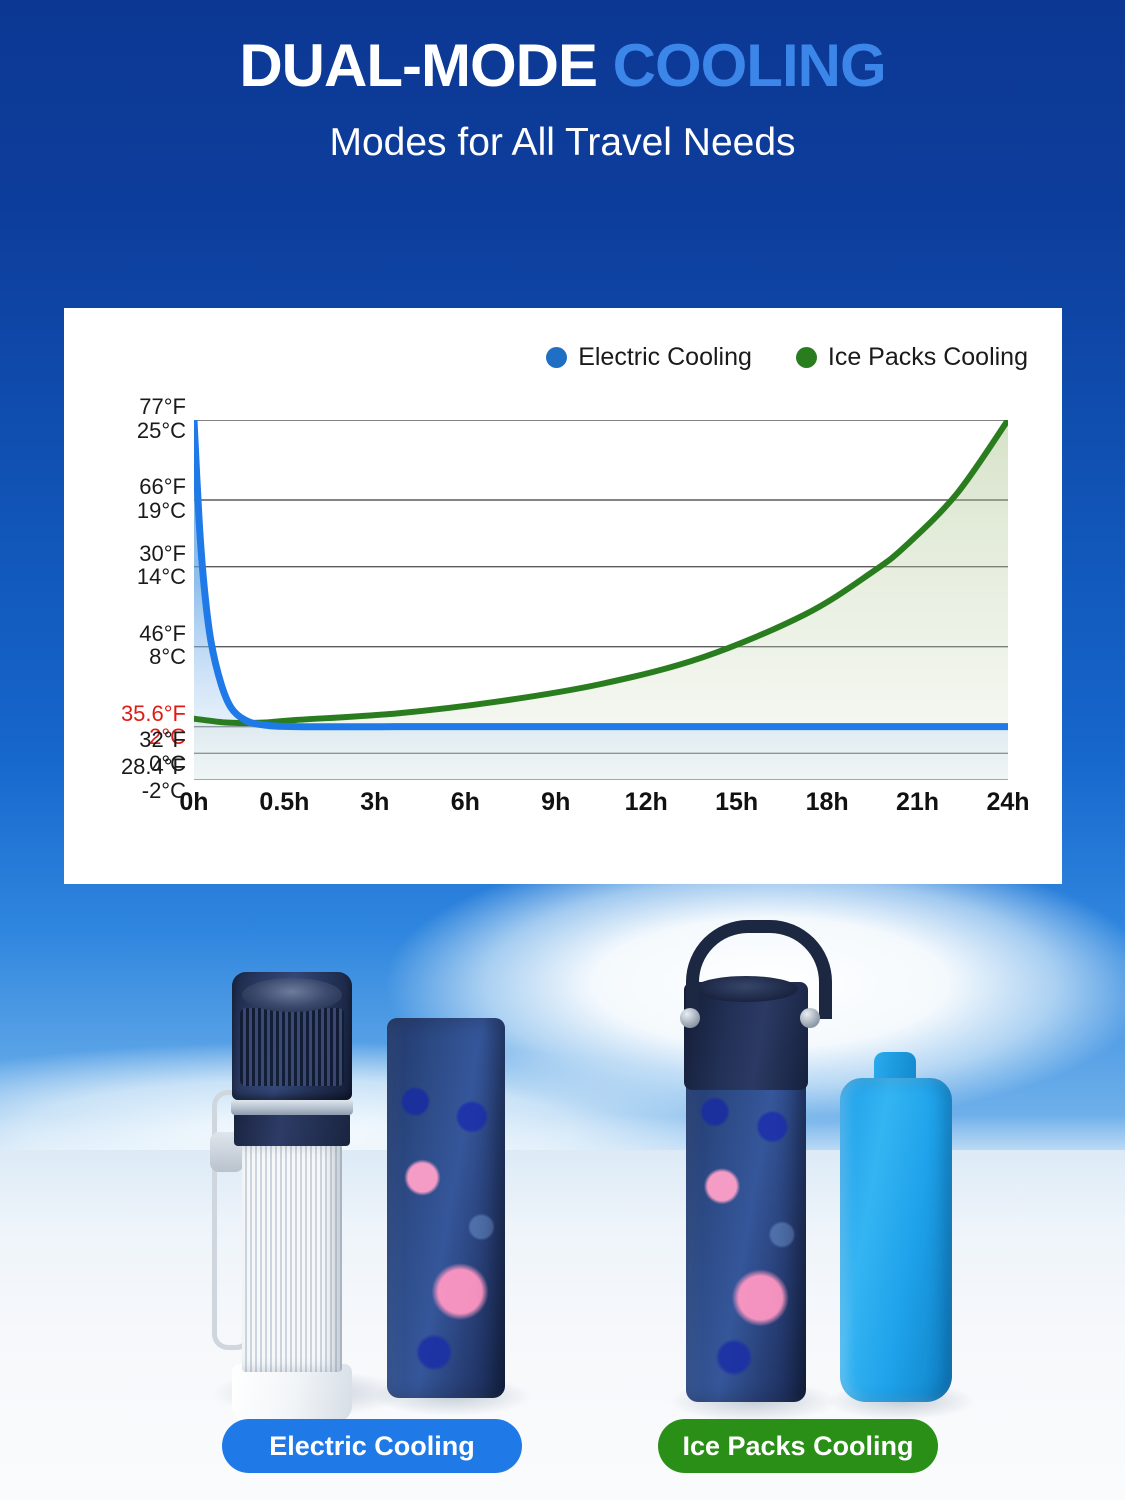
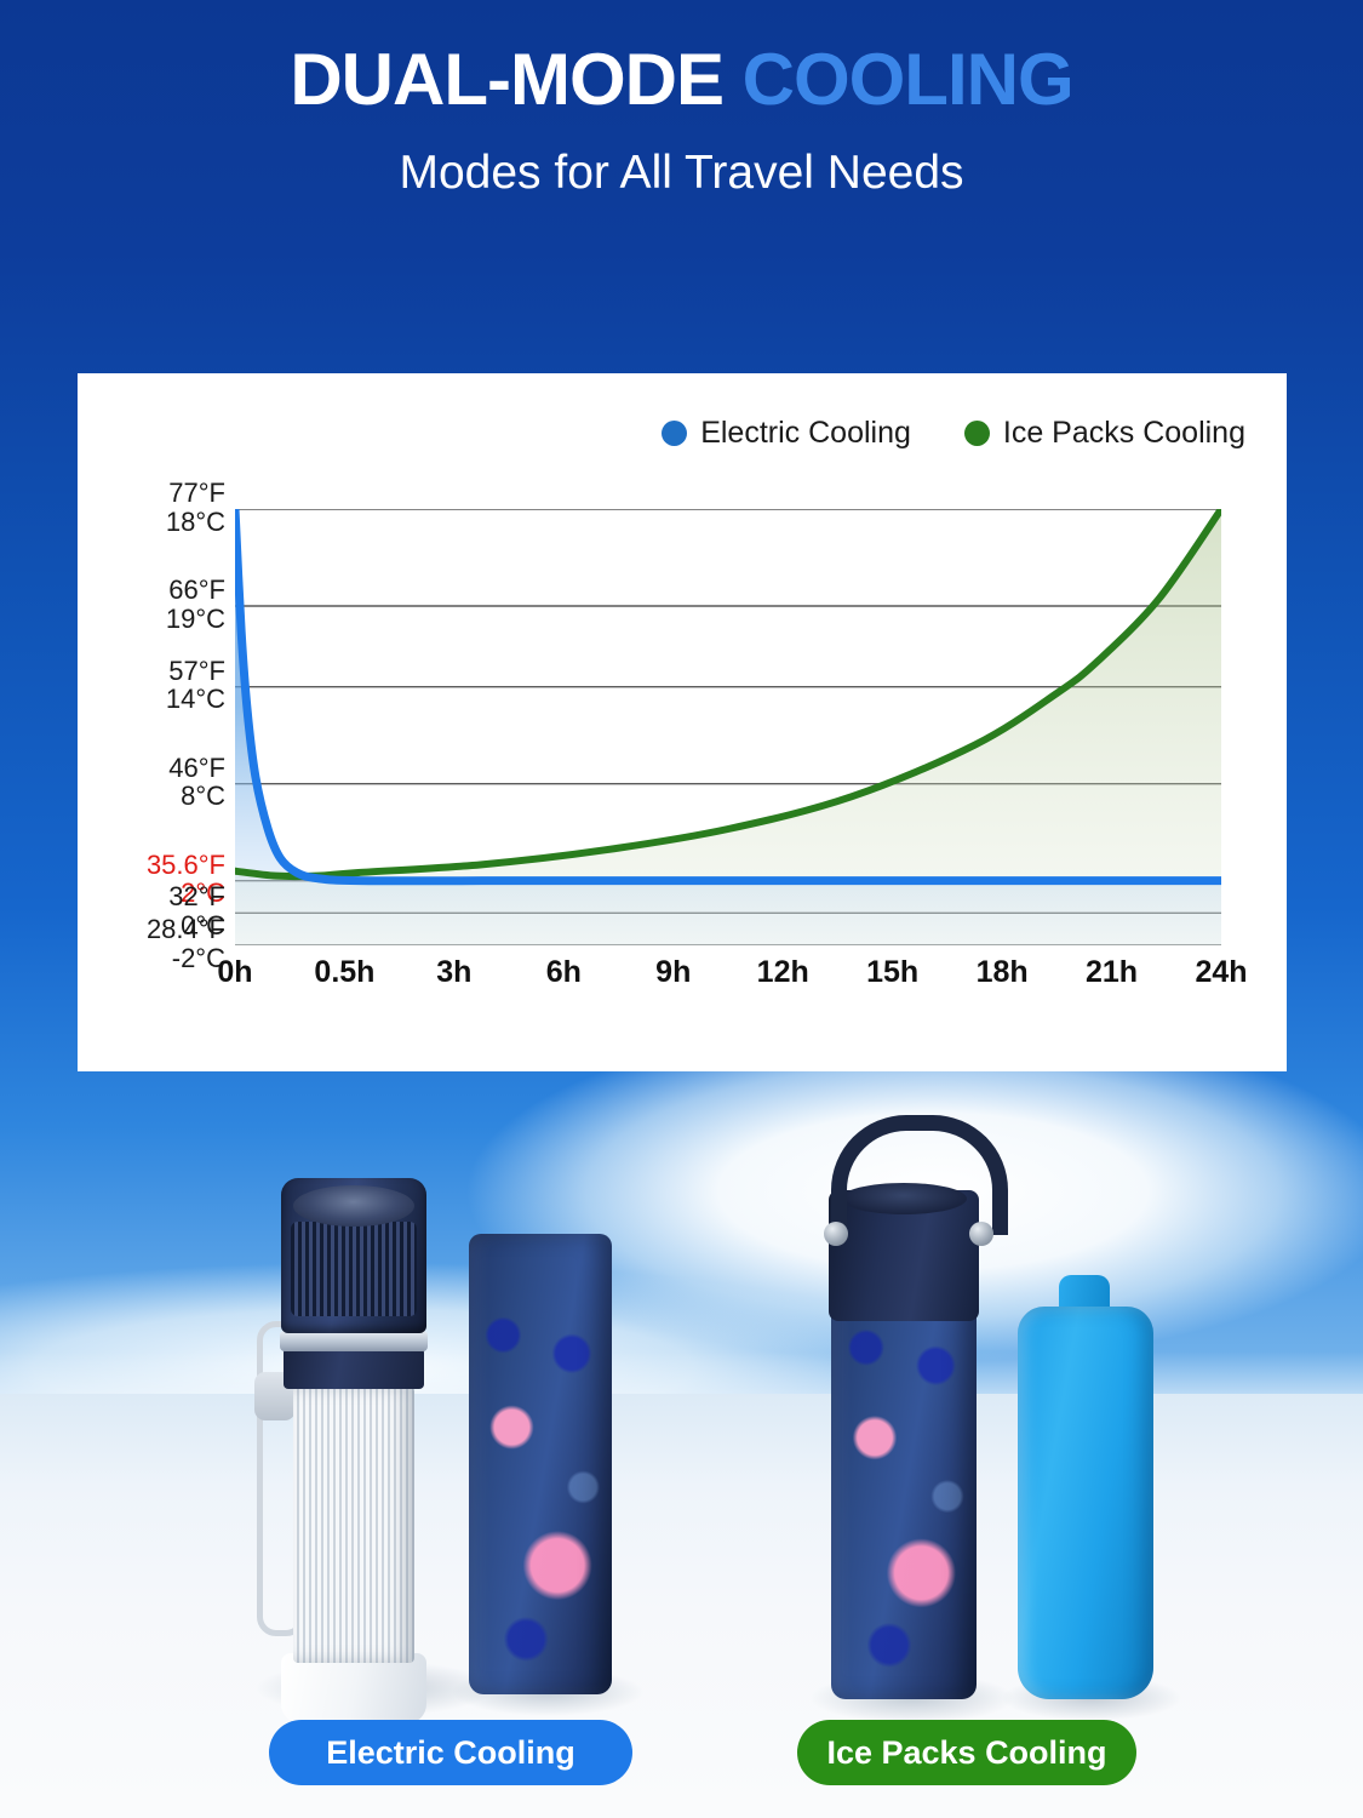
  DUAL-MODE COOLING
  Modes for All Travel Needs
  Electric Cooling
  Ice Packs Cooling
  77°F
- 25°C
+ 18°C
  66°F
  19°C
- 30°F
+ 57°F
  14°C
  46°F
  8°C
  35.6°F
  2°C
  32°F
  0°C
  28.4°F
  -2°C
  0h
  0.5h
  3h
  6h
  9h
  12h
  15h
  18h
  21h
  24h
  Electric Cooling
  Ice Packs Cooling
